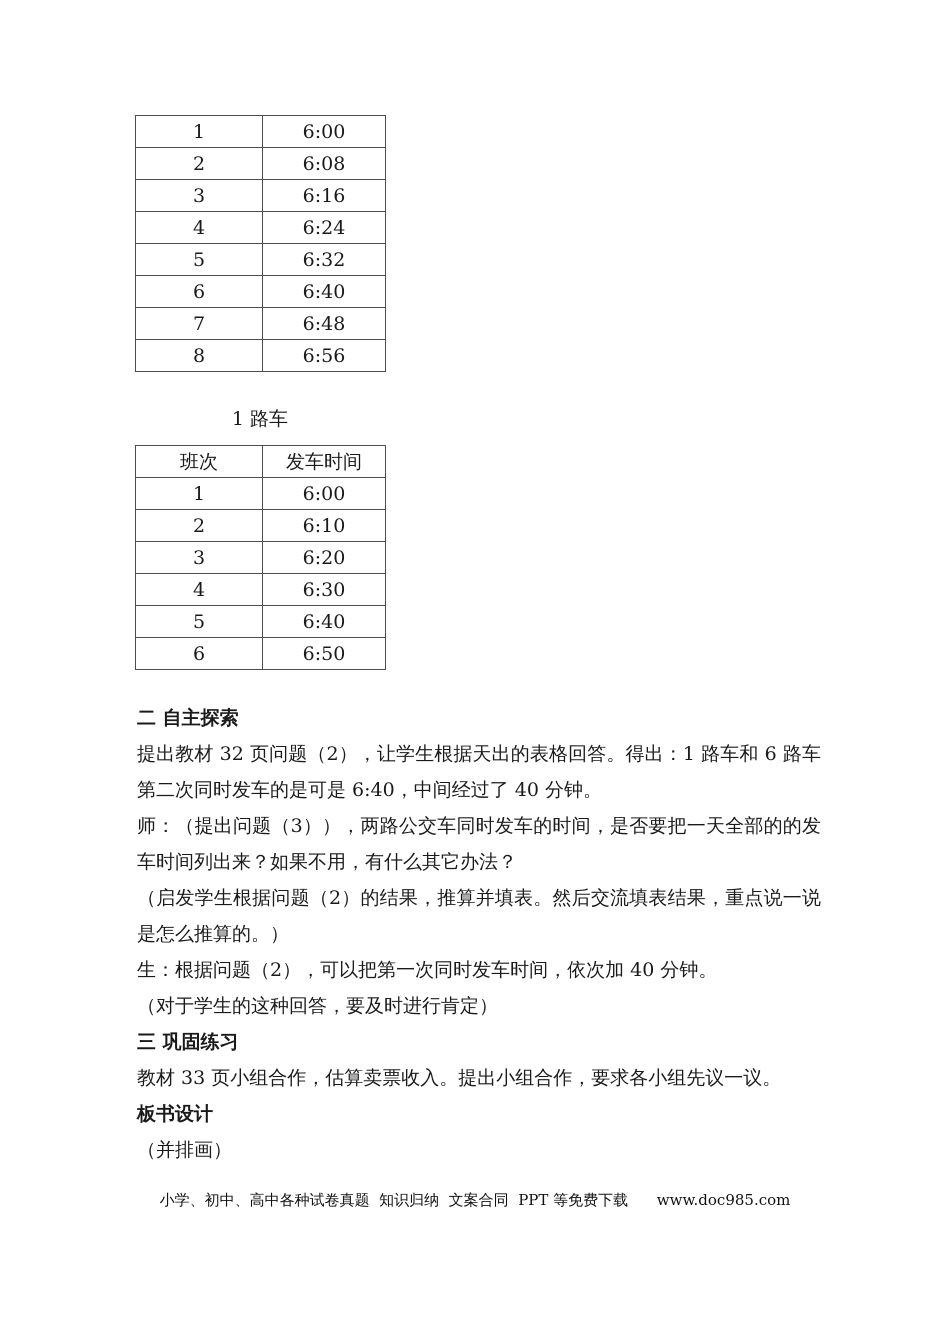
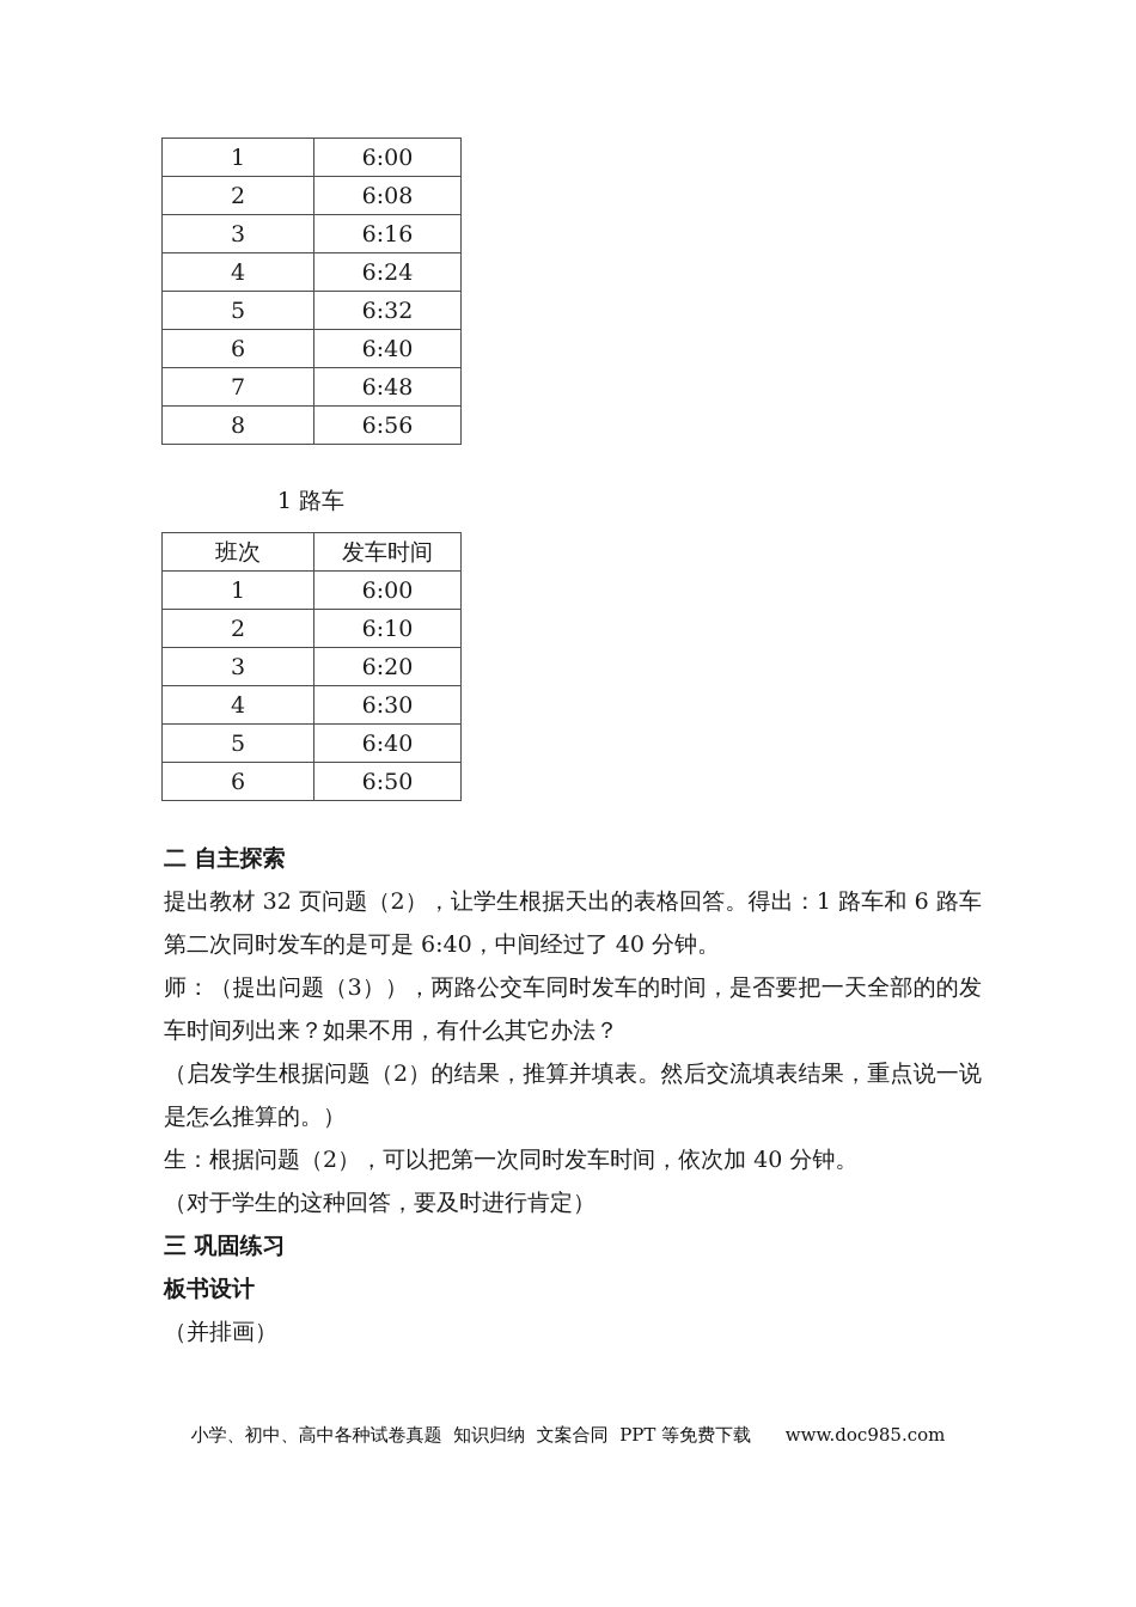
  1	6:00
  2	6:08
  3	6:16
  4	6:24
  5	6:32
  6	6:40
  7	6:48
  8	6:56
  1 路车
  班次	发车时间
  1	6:00
  2	6:10
  3	6:20
  4	6:30
  5	6:40
  6	6:50
  二 自主探索
  提出教材 32 页问题（2），让学生根据天出的表格回答。得出：1 路车和 6 路车第二次同时发车的是可是 6:40，中间经过了 40 分钟。
  师：（提出问题（3）），两路公交车同时发车的时间，是否要把一天全部的的发车时间列出来？如果不用，有什么其它办法？
  （启发学生根据问题（2）的结果，推算并填表。然后交流填表结果，重点说一说是怎么推算的。）
  生：根据问题（2），可以把第一次同时发车时间，依次加 40 分钟。
  （对于学生的这种回答，要及时进行肯定）
  三 巩固练习
- 教材 33 页小组合作，估算卖票收入。提出小组合作，要求各小组先议一议。
  板书设计
  （并排画）
  小学、初中、高中各种试卷真题 知识归纳 文案合同 PPT 等免费下载 www.doc985.com
